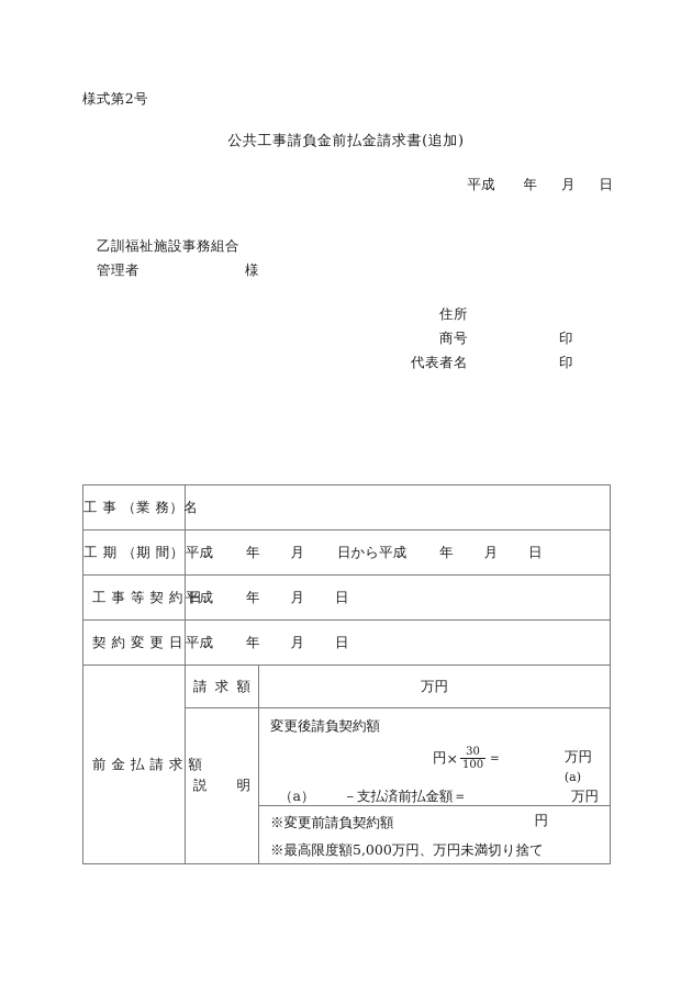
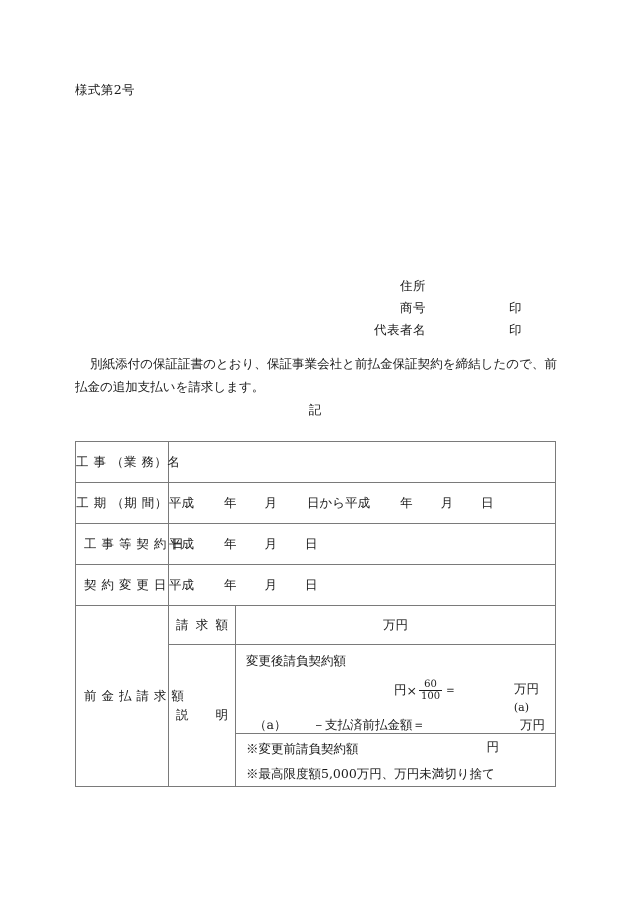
  様式第2号
- 公共工事請負金前払金請求書(追加)
- 平成 年 月 日
- 乙訓福祉施設事務組合
- 管理者 様
  住所
  商号
  印
  代表者名
  印
+ 別紙添付の保証証書のとおり、保証事業会社と前払金保証契約を締結したので、前払金の追加支払いを請求します。
+ 記
  工 事 （業 務）名
  工 期 （期 間）	平成 年 月 日から平成 年 月 日
  工 事 等 契 約	平成 年 月 日
  契 約 変 更 日	平成 年 月 日
  前 金 払 請 求 額	請 求 額	万円
- 説 明	変更後請負契約額 円× 30100＝ 万円 (a) （a） －支払済前払金額＝ 万円 ※変更前請負契約額 円 ※最高限度額5,000万円、万円未満切り捨て
+ 説 明	変更後請負契約額 円× 60100＝ 万円 (a) （a） －支払済前払金額＝ 万円 ※変更前請負契約額 円 ※最高限度額5,000万円、万円未満切り捨て
